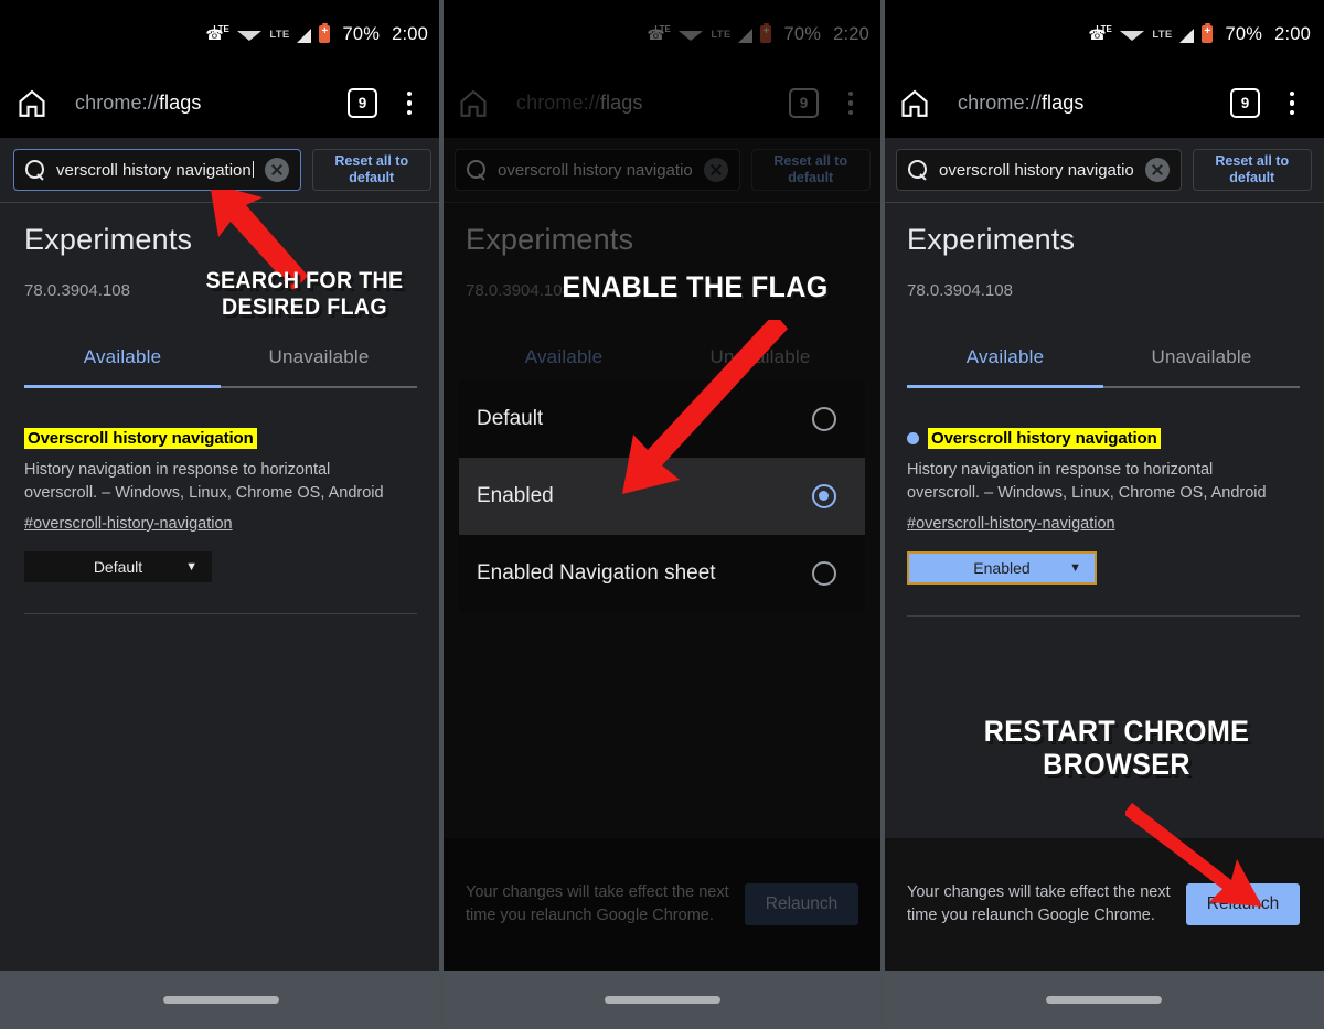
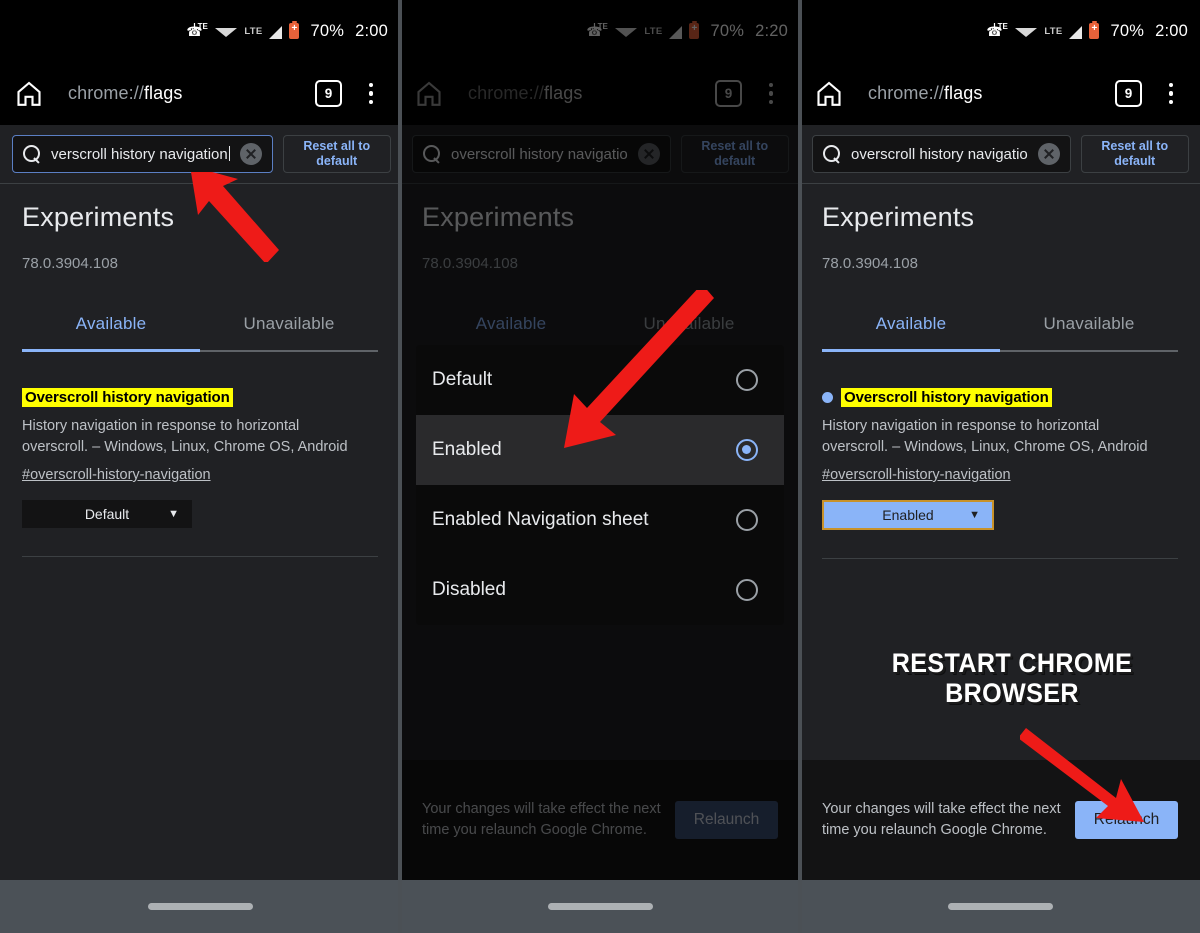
  ☎
  LTE
  LTE
  70%
  2:00
  chrome://flags
  9
  verscroll history navigation
  Reset all to default
  Experiments
  78.0.3904.108
  Available
  Unavailable
  Overscroll history navigation
  History navigation in response to horizontal overscroll. – Windows, Linux, Chrome OS, Android
  #overscroll-history-navigation
  Default
  ▼
  ☎
  LTE
  LTE
  70%
  2:20
  chrome://flags
  9
  overscroll history navigatio
  Reset all to default
  Experiments
  78.0.3904.108
  Available
  Unilable
  Your changes will take effect the next time you relaunch Google Chrome.
  Relaunch
  Default
  Enabled
  Enabled Navigation sheet
+ Disabled
  ☎
  LTE
  LTE
  70%
  2:00
  chrome://flags
  9
  overscroll history navigatio
  Reset all to default
  Experiments
  78.0.3904.108
  Available
  Unavailable
  Overscroll history navigation
  History navigation in response to horizontal overscroll. – Windows, Linux, Chrome OS, Android
  #overscroll-history-navigation
  Enabled
  ▼
  Your changes will take effect the next time you relaunch Google Chrome.
- SEARCH FOR THE DESIRED FLAG
- ENABLE THE FLAG
  RESTART CHROME BROWSER
